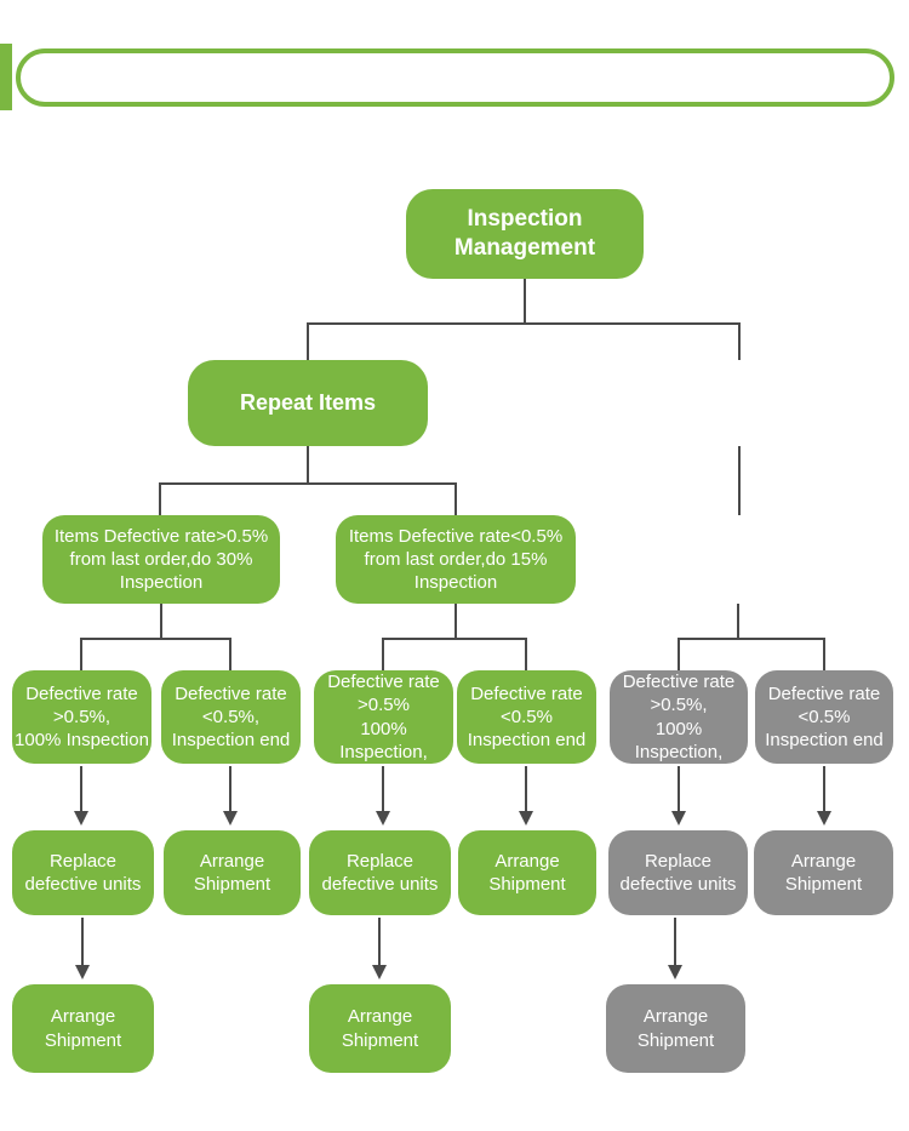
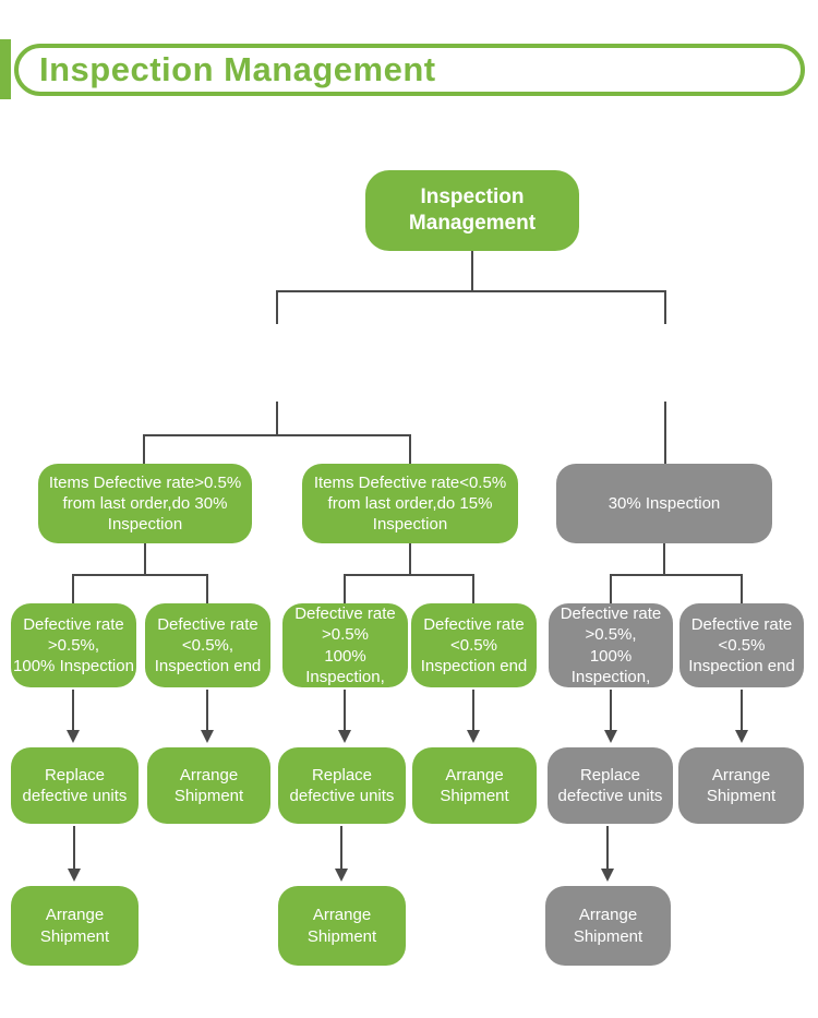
+ Inspection Management
  Inspection
  Management
- Repeat Items
  Items Defective rate>0.5%
  from last order,do 30%
  Inspection
  Items Defective rate<0.5%
  from last order,do 15%
  Inspection
+ 30% Inspection
  Defective rate
  >0.5%,
  100% Inspection
  Defective rate
  <0.5%,
  Inspection end
  Defective rate
  >0.5%
  100% Inspection,
  Defective rate
  <0.5%
  Inspection end
  Defective rate
  >0.5%,
  100% Inspection,
  Defective rate
  <0.5%
  Inspection end
  Replace
  defective units
  Arrange
  Shipment
  Replace
  defective units
  Arrange
  Shipment
  Replace
  defective units
  Arrange
  Shipment
  Arrange
  Shipment
  Arrange
  Shipment
  Arrange
  Shipment
